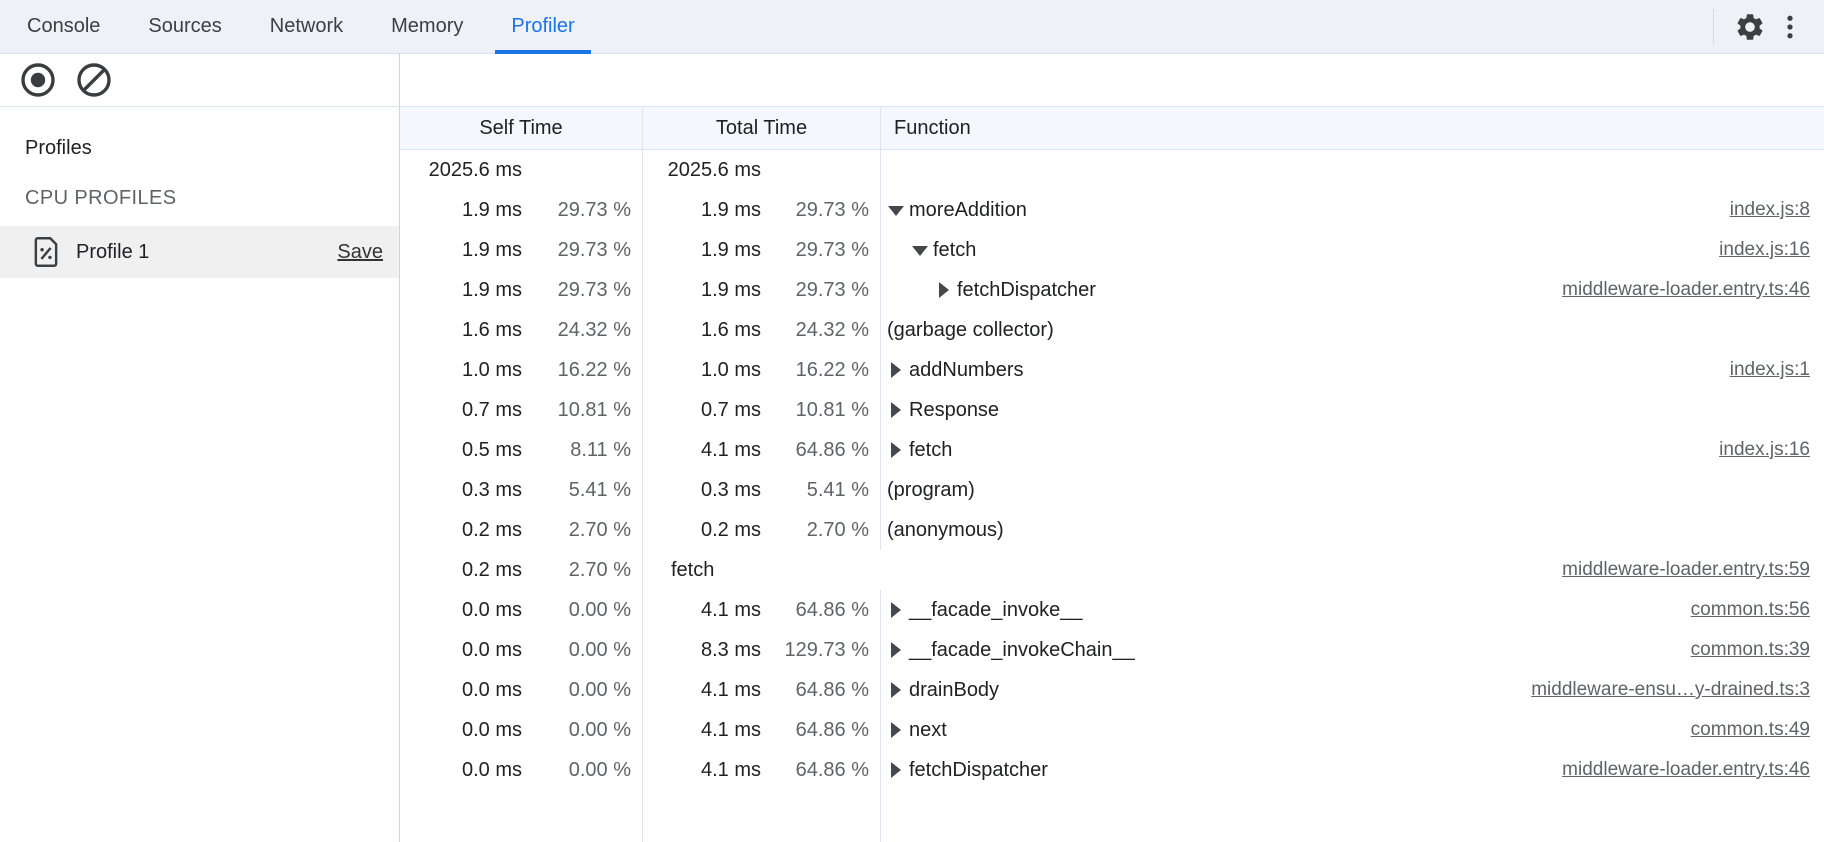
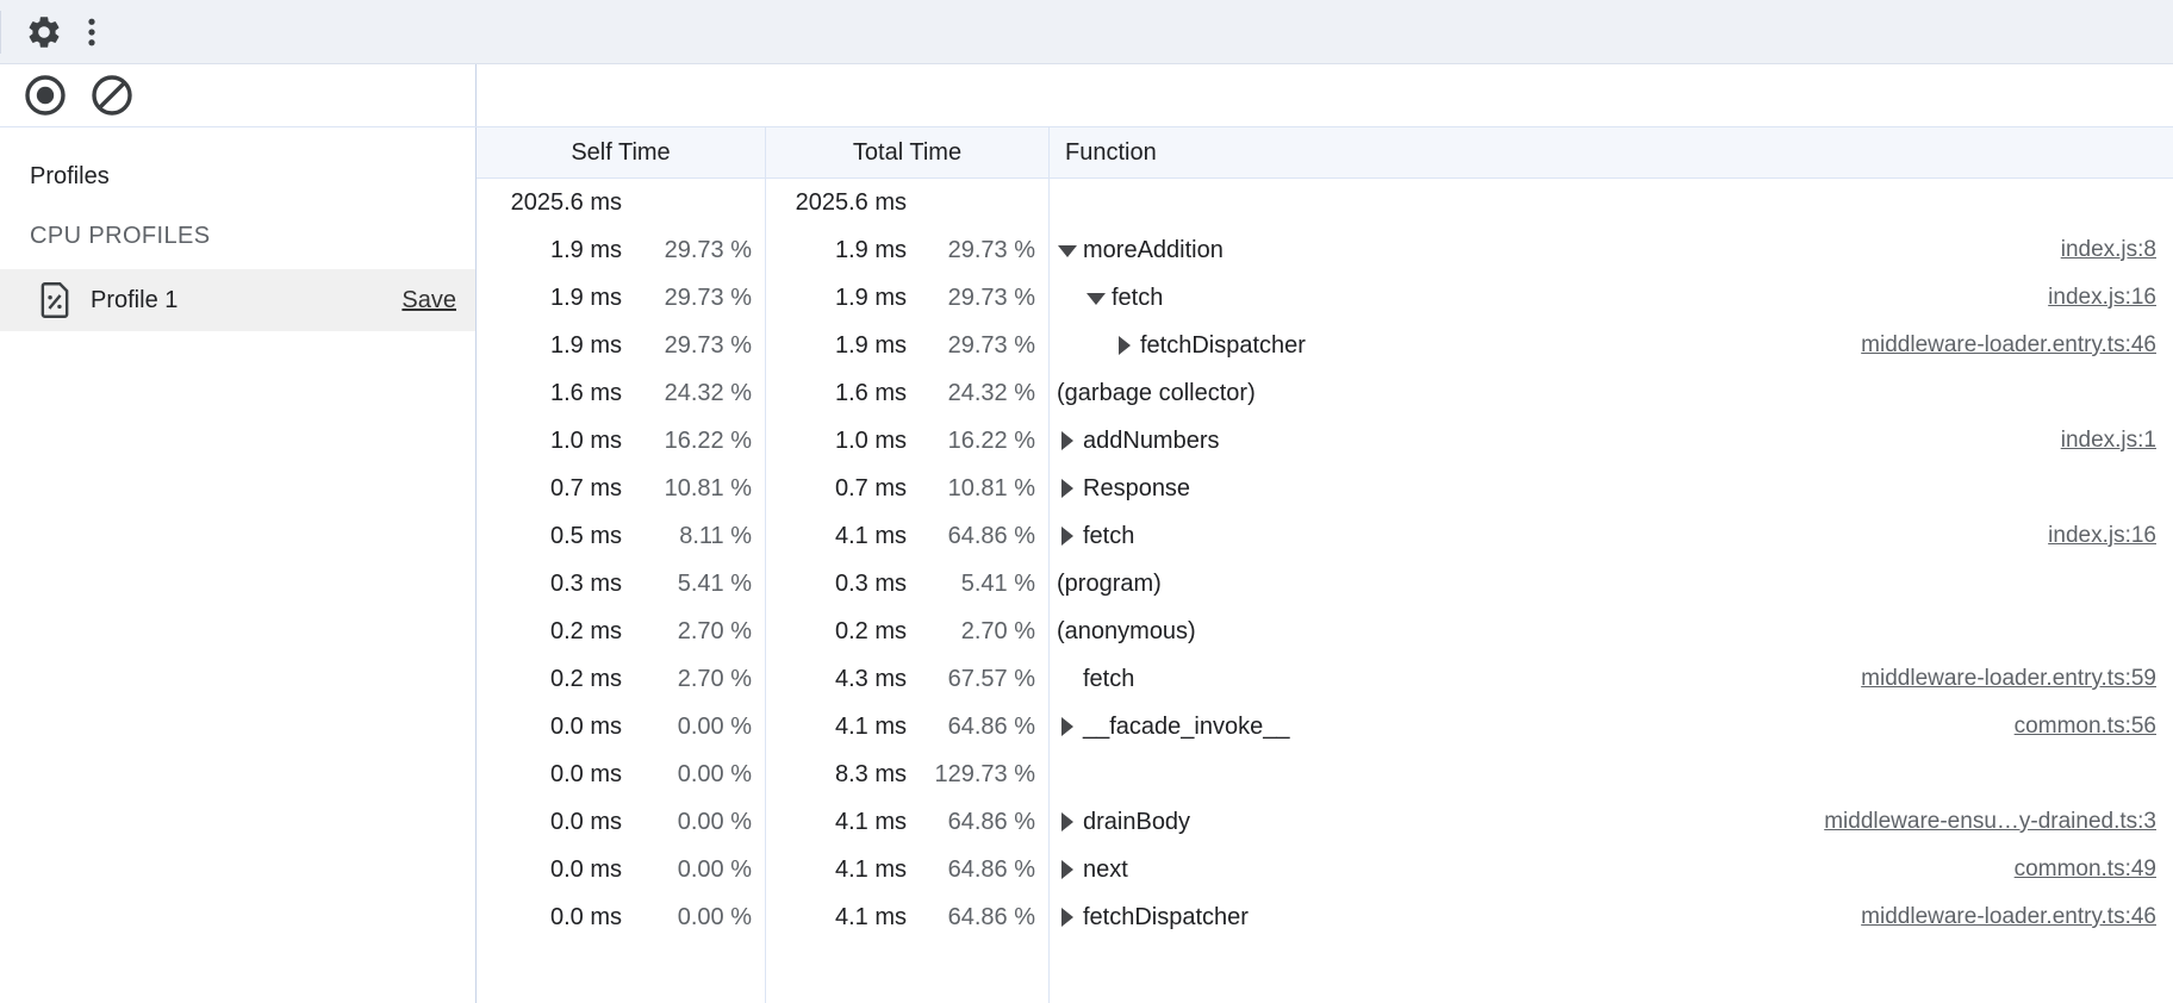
- Console
- Sources
- Network
- Memory
- Profiler
  Profiles
  CPU PROFILES
  Profile 1
  Save
  Self Time
  Total Time
  Function
  2025.6 ms
  2025.6 ms
  1.9 ms
  29.73 %
  1.9 ms
  29.73 %
  moreAddition
  index.js:8
  1.9 ms
  29.73 %
  1.9 ms
  29.73 %
  fetch
  index.js:16
  1.9 ms
  29.73 %
  1.9 ms
  29.73 %
  fetchDispatcher
  middleware-loader.entry.ts:46
  1.6 ms
  24.32 %
  1.6 ms
  24.32 %
  (garbage collector)
  1.0 ms
  16.22 %
  1.0 ms
  16.22 %
  addNumbers
  index.js:1
  0.7 ms
  10.81 %
  0.7 ms
  10.81 %
  Response
  0.5 ms
  8.11 %
  4.1 ms
  64.86 %
  fetch
  index.js:16
  0.3 ms
  5.41 %
  0.3 ms
  5.41 %
  (program)
  0.2 ms
  2.70 %
  0.2 ms
  2.70 %
  (anonymous)
  0.2 ms
  2.70 %
+ 4.3 ms
+ 67.57 %
  fetch
  middleware-loader.entry.ts:59
  0.0 ms
  0.00 %
  4.1 ms
  64.86 %
  __facade_invoke__
  common.ts:56
  0.0 ms
  0.00 %
  8.3 ms
  129.73 %
- __facade_invokeChain__
- common.ts:39
  0.0 ms
  0.00 %
  4.1 ms
  64.86 %
  drainBody
  middleware-ensu…y-drained.ts:3
  0.0 ms
  0.00 %
  4.1 ms
  64.86 %
  next
  common.ts:49
  0.0 ms
  0.00 %
  4.1 ms
  64.86 %
  fetchDispatcher
  middleware-loader.entry.ts:46
